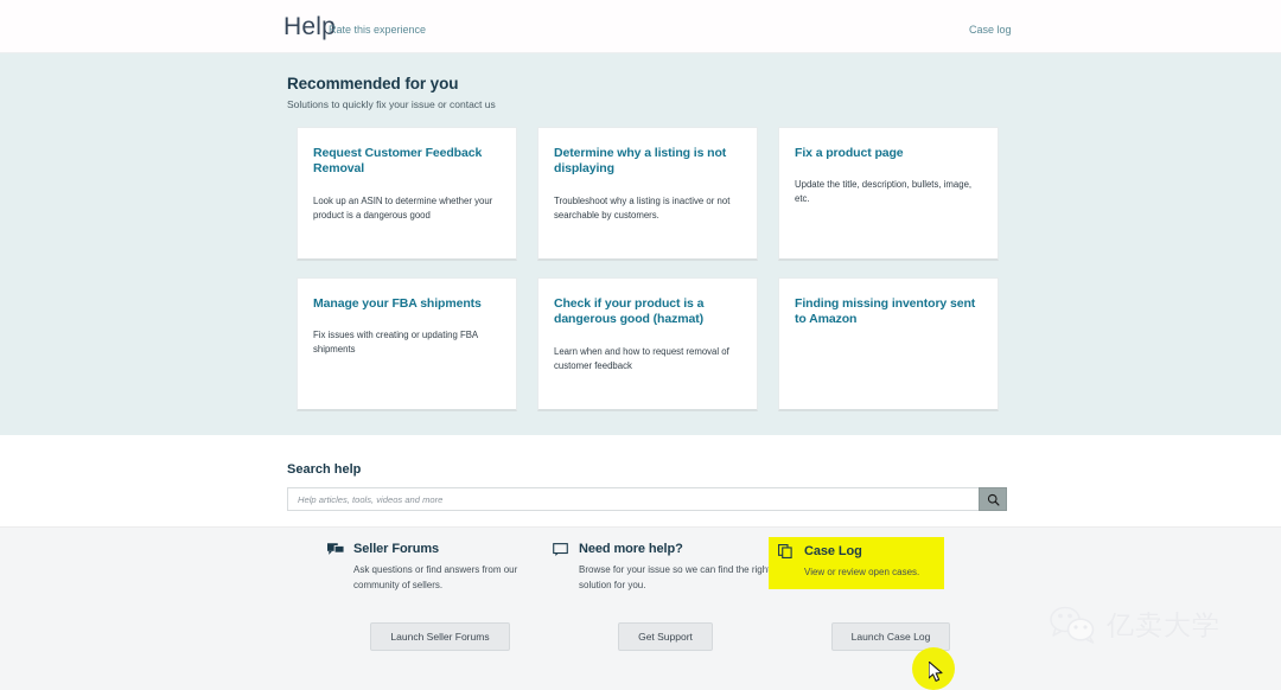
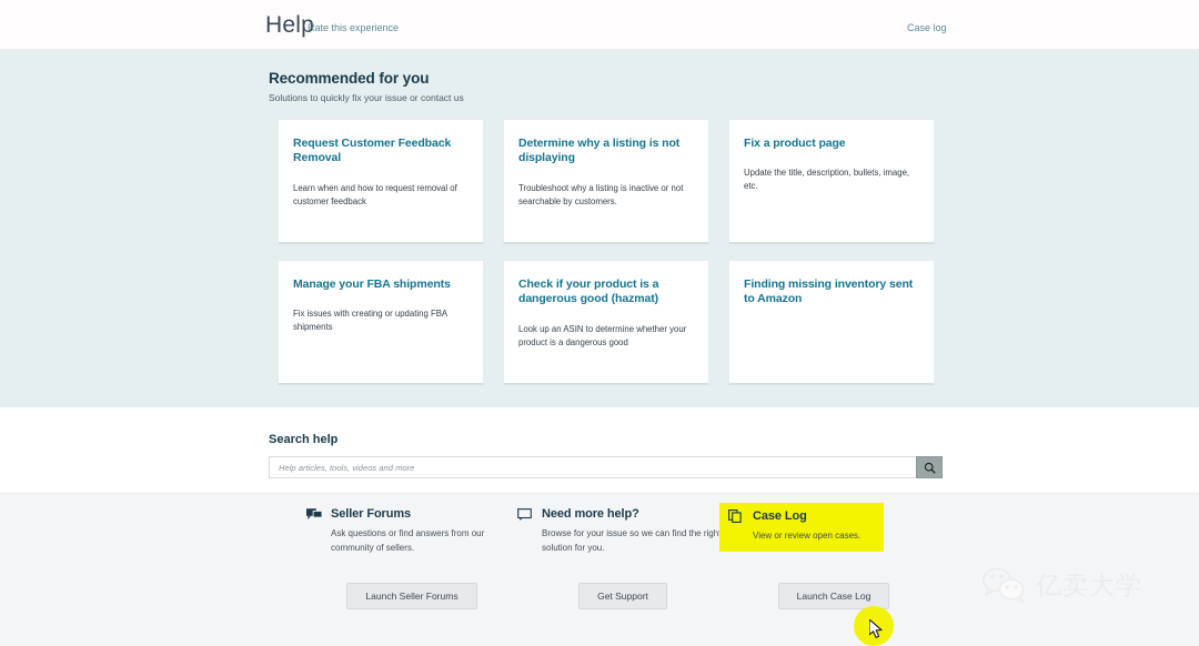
  Help
  Rate this experience
  Case log
  Recommended for you
  Solutions to quickly fix your issue or contact us
  Request Customer Feedback Removal
- Look up an ASIN to determine whether your product is a dangerous good
+ Learn when and how to request removal of customer feedback
  Determine why a listing is not displaying
  Troubleshoot why a listing is inactive or not searchable by customers.
  Fix a product page
  Update the title, description, bullets, image, etc.
  Manage your FBA shipments
  Fix issues with creating or updating FBA shipments
  Check if your product is a dangerous good (hazmat)
- Learn when and how to request removal of customer feedback
+ Look up an ASIN to determine whether your product is a dangerous good
  Finding missing inventory sent to Amazon
  Search help
  Help articles, tools, videos and more
  Seller Forums
  Ask questions or find answers from our community of sellers.
  Launch Seller Forums
  Need more help?
  Browse for your issue so we can find the righ solution for you.
  Get Support
  Case Log
  View or review open cases.
  Launch Case Log
